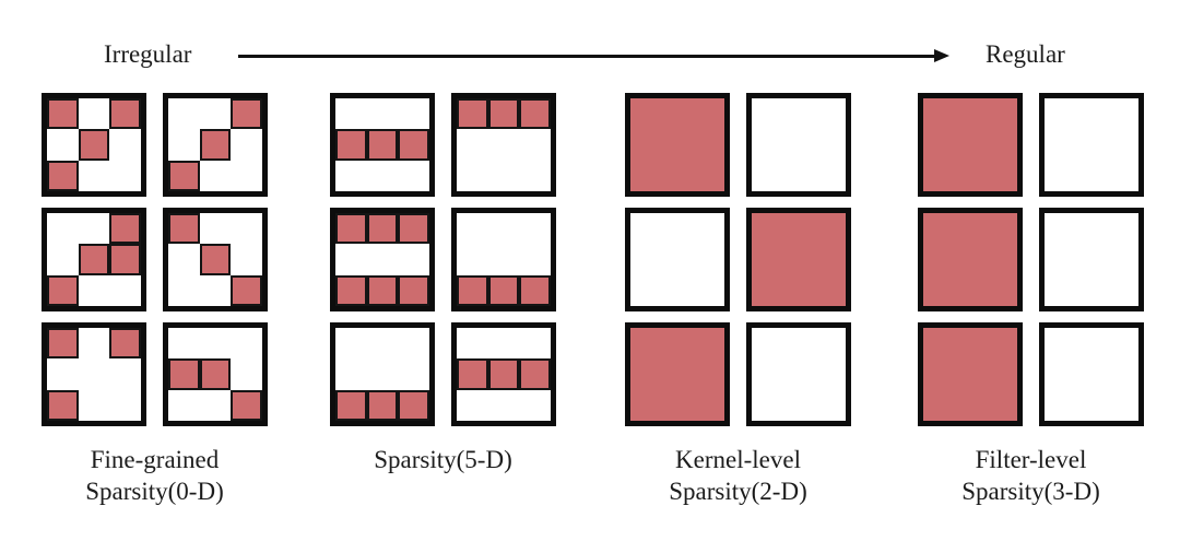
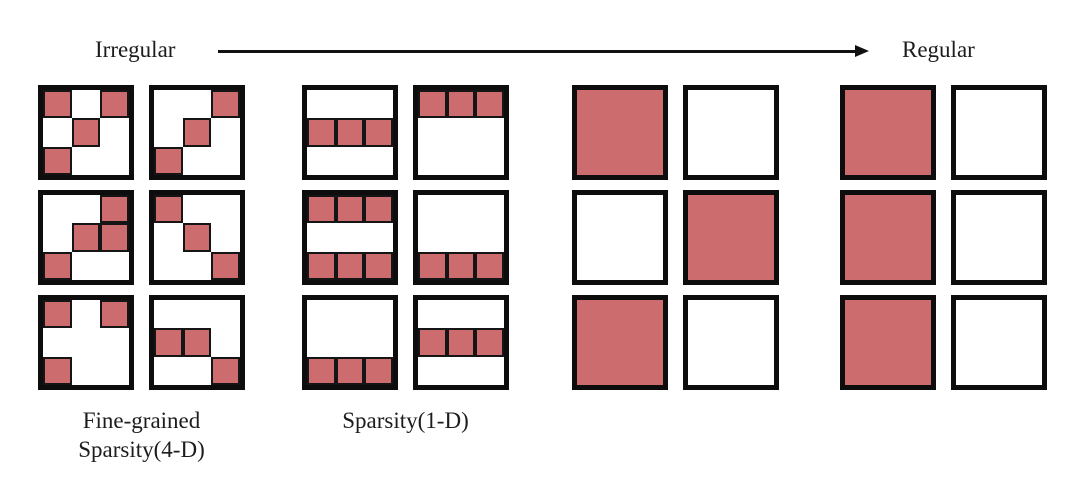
  Irregular
  Regular
  Fine-grained
- Sparsity(0-D)
+ Sparsity(4-D)
- Sparsity(5-D)
+ Sparsity(1-D)
- Kernel-level
- Sparsity(2-D)
- Filter-level
- Sparsity(3-D)
